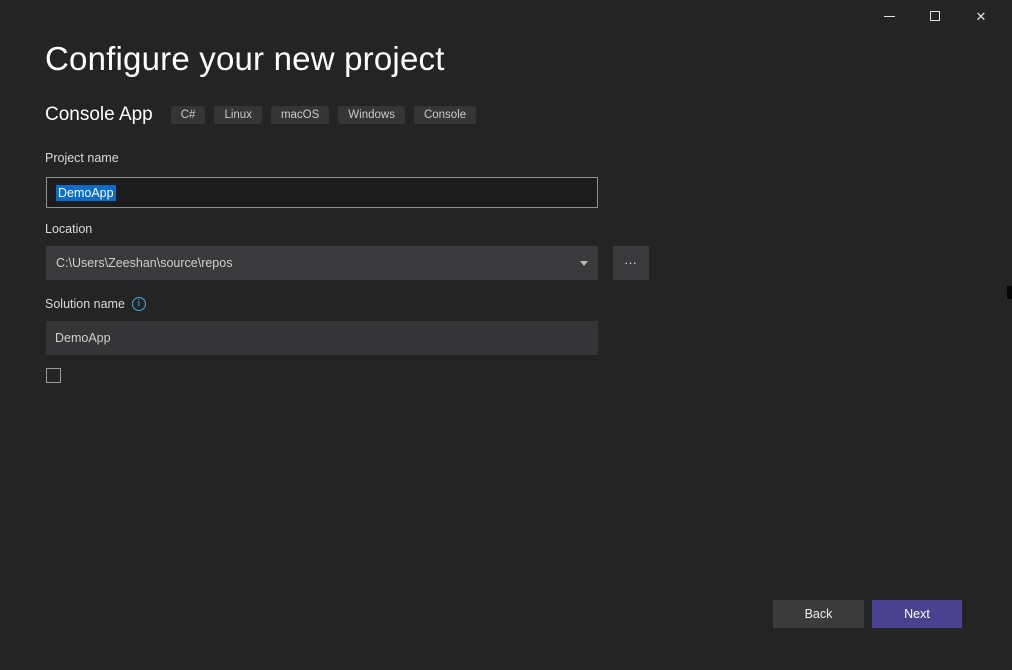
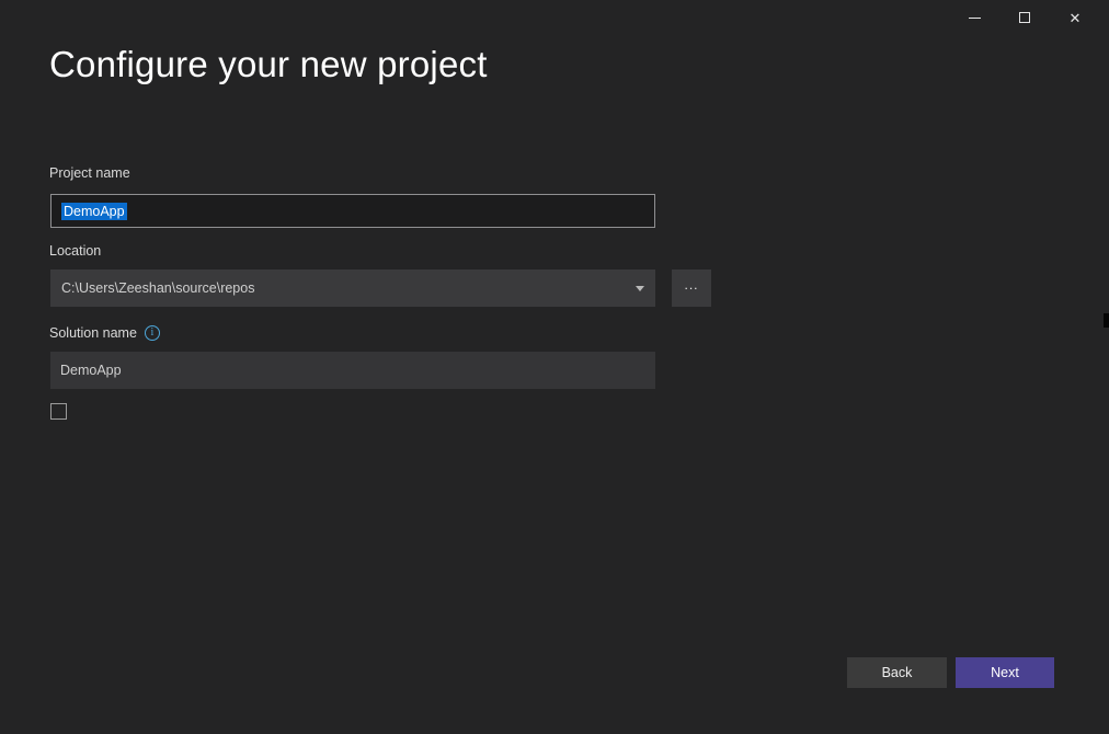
  ✕
  Configure your new project
- Console App
- C#
- Linux
- macOS
- Windows
- Console
  Project name
  DemoApp
  Location
  C:\Users\Zeeshan\source\repos
  ...
  Solution name
  i
  DemoApp
  Back
  Next
